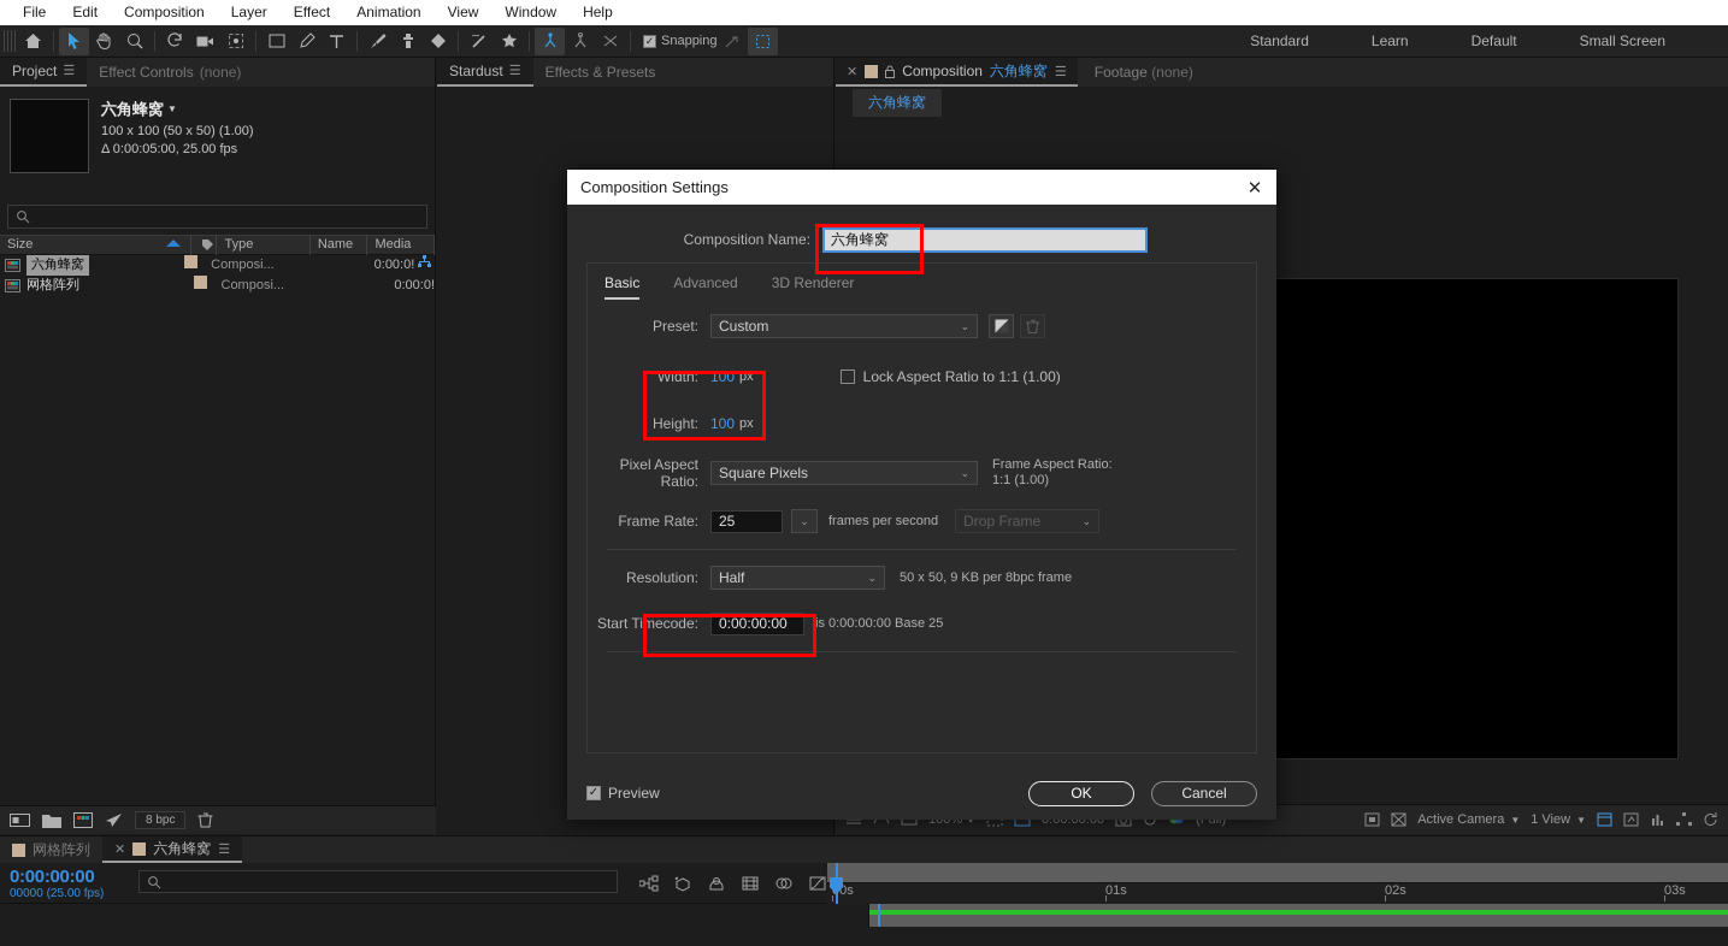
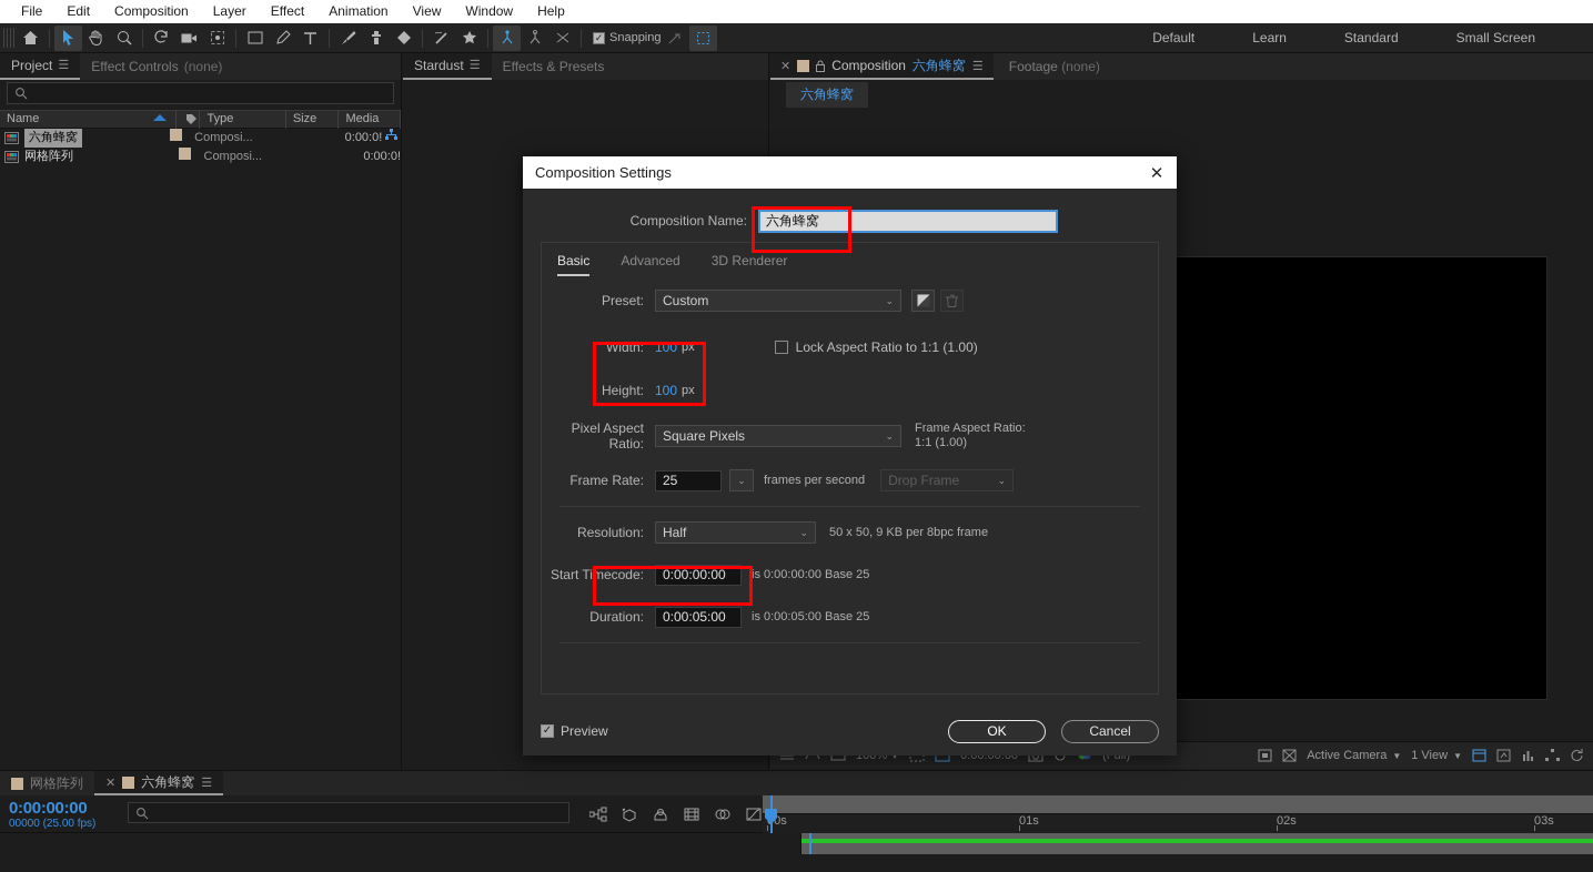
  File
  Edit
  Composition
  Layer
  Effect
  Animation
  View
  Window
  Help
  ✓
  Snapping
- Standard
+ Default
  Learn
- Default
+ Standard
  Small Screen
  Project
  ☰
  Effect Controls
  (none)
- 六角蜂窝 ▼
- 100 x 100 (50 x 50) (1.00)
- Δ 0:00:05:00, 25.00 fps
- Size
+ Name
  Type
- Name
+ Size
  六角蜂窝
  Composi...
  0:00:0!
  网格阵列
  Composi...
  0:00:0!
- 8 bpc
  Stardust
  ☰
  Effects & Presets
  ✕
  Composition
  六角蜂窝
  ☰
  Footage (none)
  六角蜂窝
  100%
  ▼
  0:00:00:00
  (Full)
  Active Camera
  ▼
  1 View
  ▼
  网格阵列
  ✕
  六角蜂窝
  ☰
  0:00:00:00
  00000 (25.00 fps)
  01s
  02s
  03s
  Composition Settings
  ✕
  Composition Name:
  六角蜂窝
  Basic
  Advanced
  3D Renderer
  Preset:
  Custom
  ⌄
  Width:
  100
  px
  Lock Aspect Ratio to 1:1 (1.00)
  Height:
  100
  px
  Pixel Aspect Ratio:
  Square Pixels
  ⌄
  Frame Aspect Ratio:
  1:1 (1.00)
  Frame Rate:
  25
  ⌄
  frames per second
  Drop Frame
  ⌄
  Resolution:
  Half
  ⌄
  50 x 50, 9 KB per 8bpc frame
  Start Timecode:
  0:00:00:00
  is 0:00:00:00 Base 25
+ Duration:
+ 0:00:05:00
+ is 0:00:05:00 Base 25
  ✓
  Preview
  OK
  Cancel
